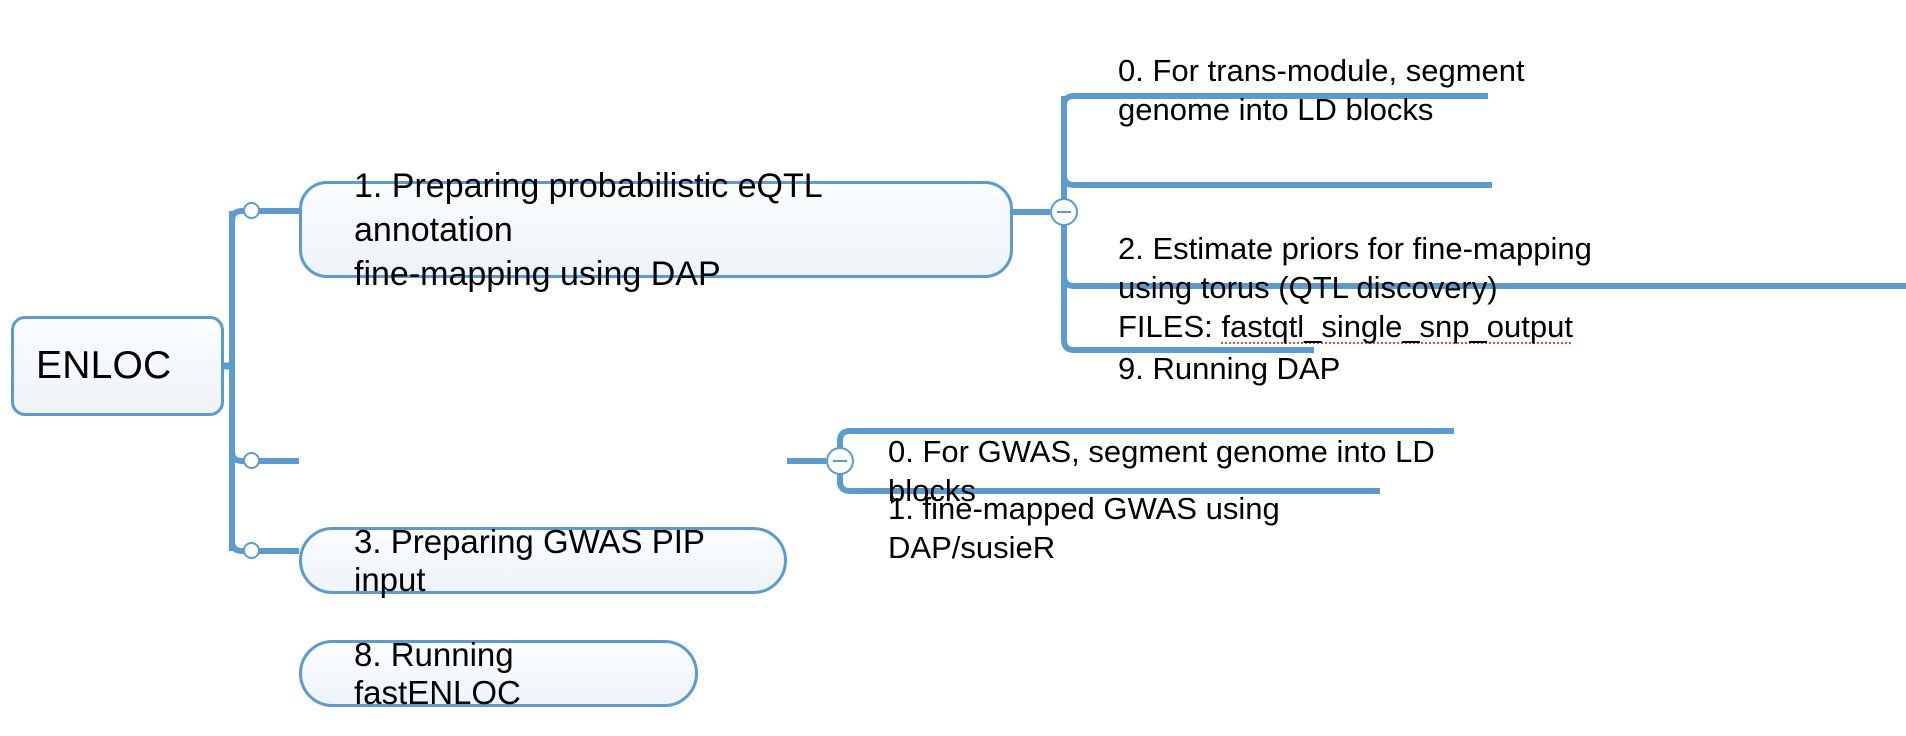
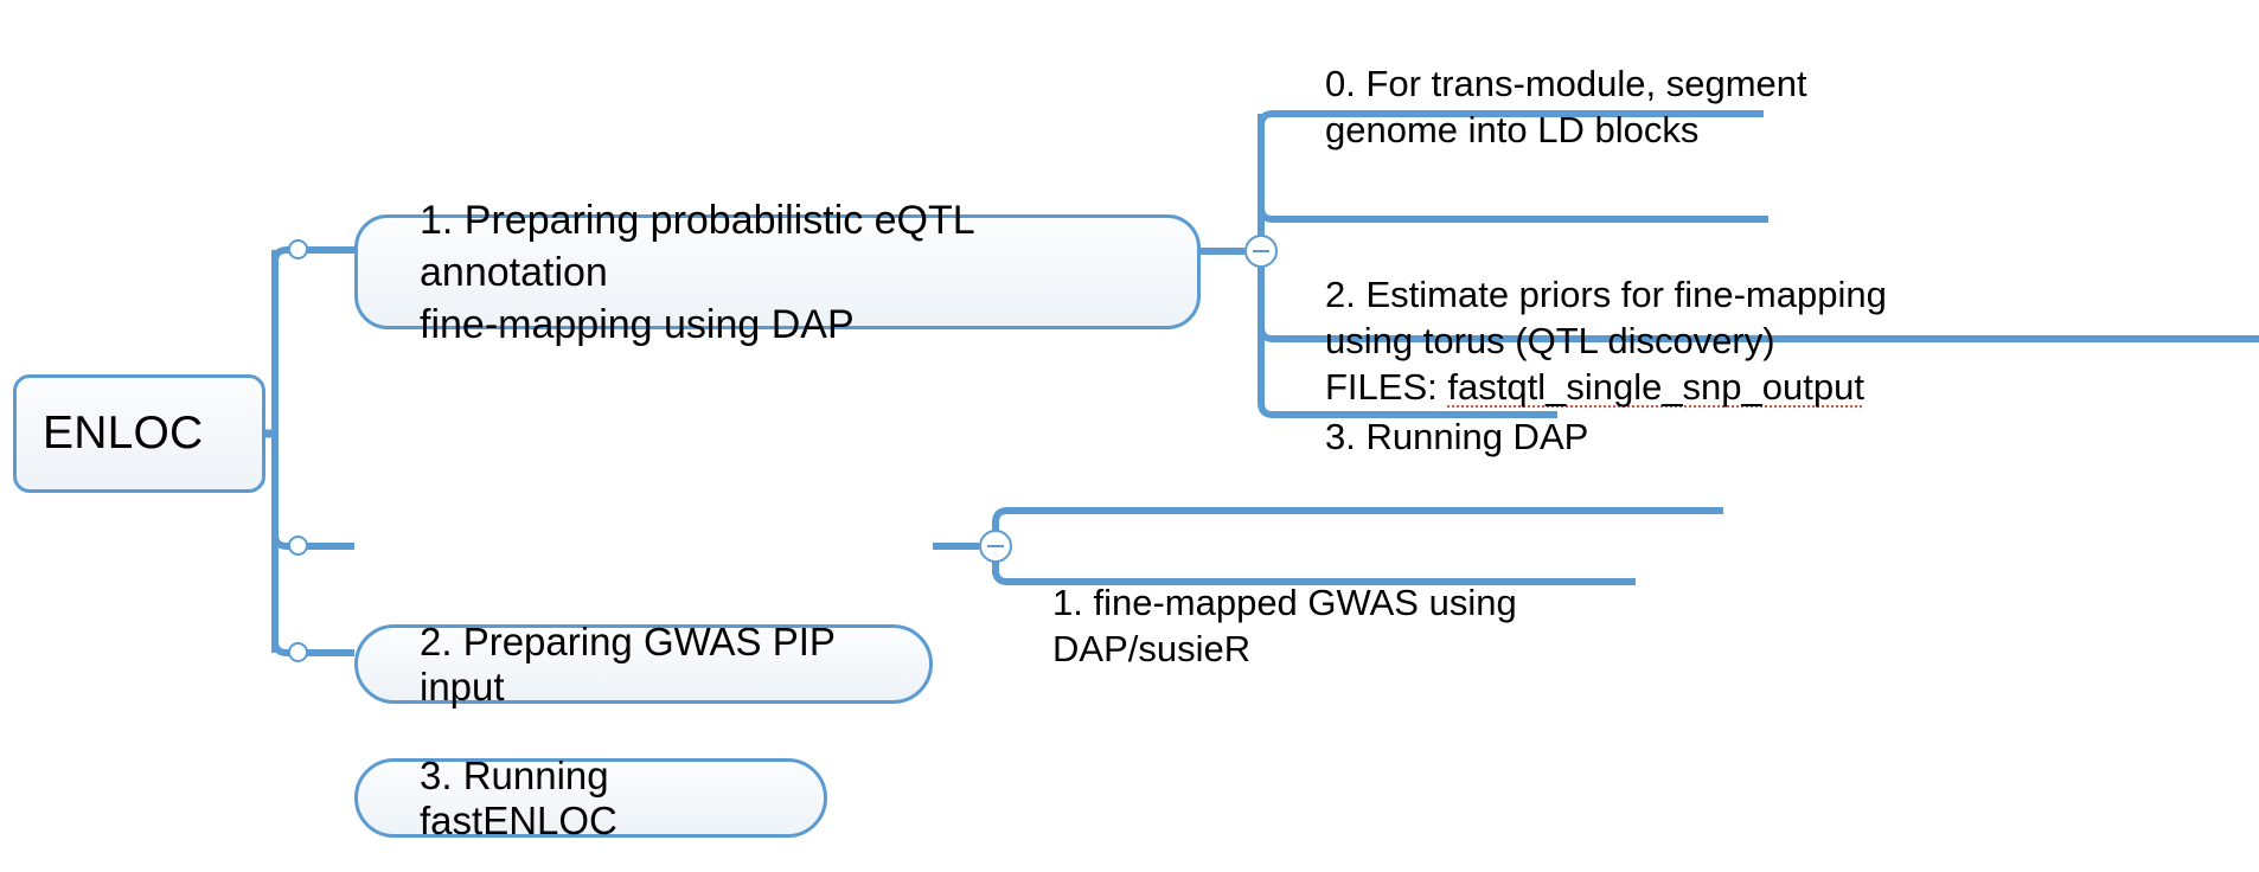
  ENLOC
  1. Preparing probabilistic eQTL annotation
  fine-mapping using DAP
- 3. Preparing GWAS PIP input
+ 2. Preparing GWAS PIP input
- 8. Running fastENLOC
+ 3. Running fastENLOC
  0. For trans-module, segment
  genome into LD blocks
  2. Estimate priors for fine-mapping
  using torus (QTL discovery)
  FILES: fastqtl_single_snp_output
- 9. Running DAP
+ 3. Running DAP
- 0. For GWAS, segment genome into LD blocks
  1. fine-mapped GWAS using DAP/susieR
